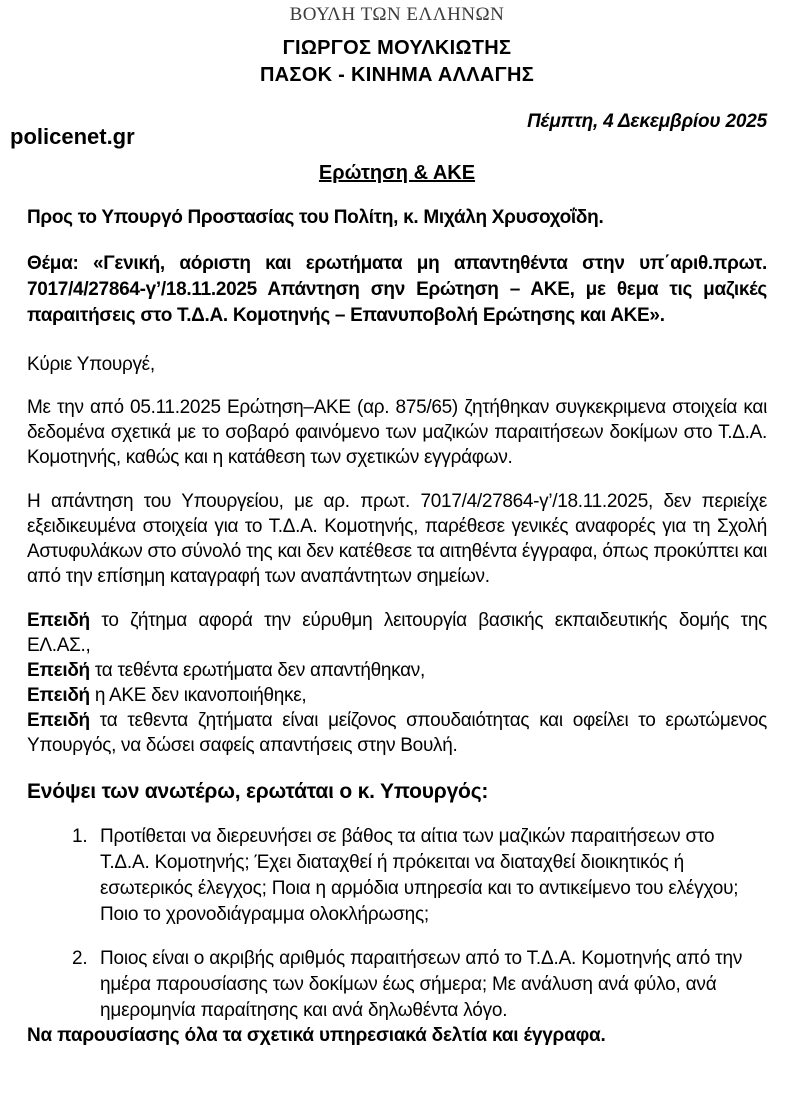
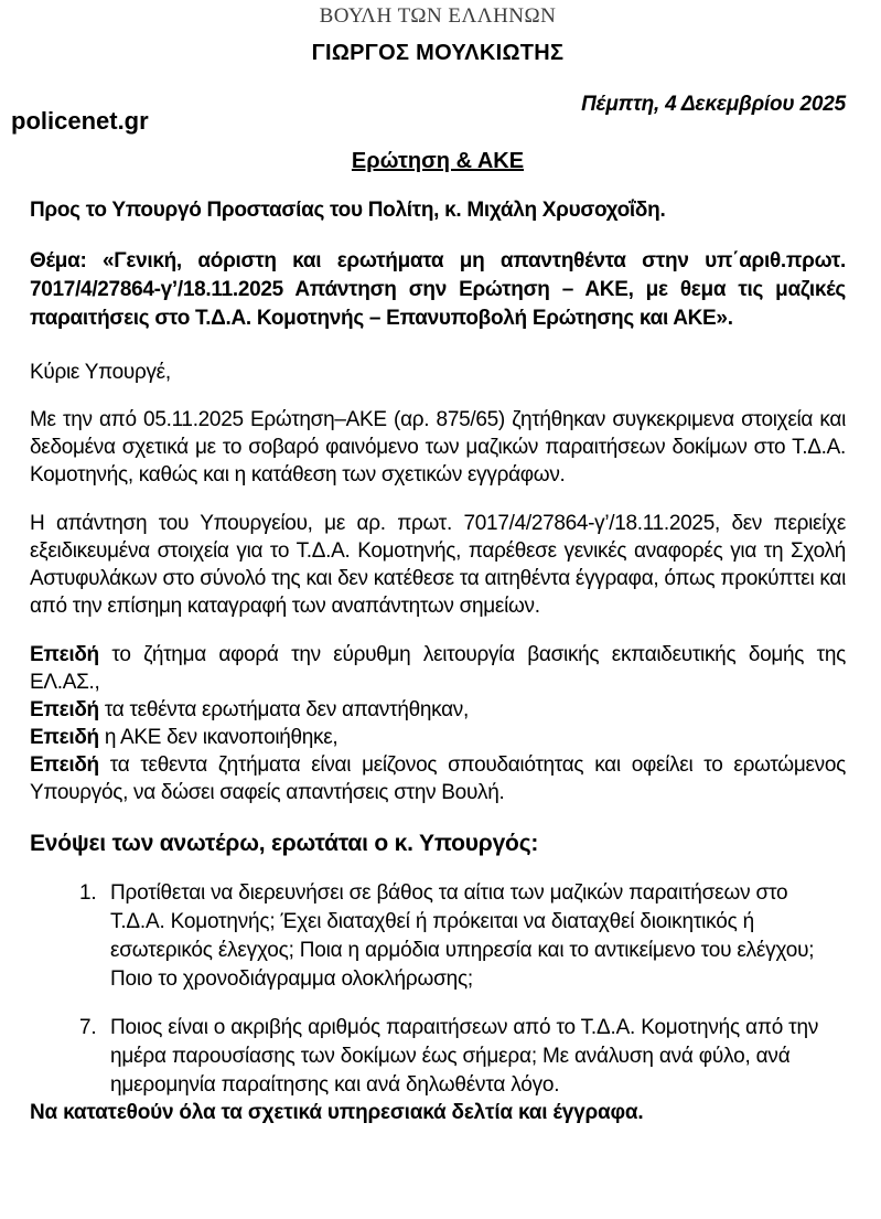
  ΒΟΥΛΗ ΤΩΝ ΕΛΛΗΝΩΝ
  ΓΙΩΡΓΟΣ ΜΟΥΛΚΙΩΤΗΣ
- ΠΑΣΟΚ - ΚΙΝΗΜΑ ΑΛΛΑΓΗΣ
  policenet.gr
  Πέμπτη, 4 Δεκεμβρίου 2025
  Ερώτηση & ΑΚΕ
  Προς το Υπουργό Προστασίας του Πολίτη, κ. Μιχάλη Χρυσοχοΐδη.
  Θέμα: «Γενική, αόριστη και ερωτήματα μη απαντηθέντα στην υπ΄αριθ.πρωτ. 7017/4/27864-γ’/18.11.2025 Απάντηση σην Ερώτηση – ΑΚΕ, με θεμα τις μαζικές παραιτήσεις στο Τ.Δ.Α. Κομοτηνής – Επανυποβολή Ερώτησης και ΑΚΕ».
  Κύριε Υπουργέ,
  Με την από 05.11.2025 Ερώτηση–ΑΚΕ (αρ. 875/65) ζητήθηκαν συγκεκριμενα στοιχεία και δεδομένα σχετικά με το σοβαρό φαινόμενο των μαζικών παραιτήσεων δοκίμων στο Τ.Δ.Α. Κομοτηνής, καθώς και η κατάθεση των σχετικών εγγράφων.
  Η απάντηση του Υπουργείου, με αρ. πρωτ. 7017/4/27864-γ’/18.11.2025, δεν περιείχε εξειδικευμένα στοιχεία για το Τ.Δ.Α. Κομοτηνής, παρέθεσε γενικές αναφορές για τη Σχολή Αστυφυλάκων στο σύνολό της και δεν κατέθεσε τα αιτηθέντα έγγραφα, όπως προκύπτει και από την επίσημη καταγραφή των αναπάντητων σημείων.
  Επειδή το ζήτημα αφορά την εύρυθμη λειτουργία βασικής εκπαιδευτικής δομής της ΕΛ.ΑΣ.,
  Επειδή τα τεθέντα ερωτήματα δεν απαντήθηκαν,
  Επειδή η ΑΚΕ δεν ικανοποιήθηκε,
  Επειδή τα τεθεντα ζητήματα είναι μείζονος σπουδαιότητας και οφείλει το ερωτώμενος Υπουργός, να δώσει σαφείς απαντήσεις στην Βουλή.
  Ενόψει των ανωτέρω, ερωτάται ο κ. Υπουργός:
  1.
  Προτίθεται να διερευνήσει σε βάθος τα αίτια των μαζικών παραιτήσεων στο Τ.Δ.Α. Κομοτηνής; Έχει διαταχθεί ή πρόκειται να διαταχθεί διοικητικός ή εσωτερικός έλεγχος; Ποια η αρμόδια υπηρεσία και το αντικείμενο του ελέγχου; Ποιο το χρονοδιάγραμμα ολοκλήρωσης;
- 2.
+ 7.
  Ποιος είναι ο ακριβής αριθμός παραιτήσεων από το Τ.Δ.Α. Κομοτηνής από την ημέρα παρουσίασης των δοκίμων έως σήμερα; Με ανάλυση ανά φύλο, ανά ημερομηνία παραίτησης και ανά δηλωθέντα λόγο.
- Να παρουσίασης όλα τα σχετικά υπηρεσιακά δελτία και έγγραφα.
+ Να κατατεθούν όλα τα σχετικά υπηρεσιακά δελτία και έγγραφα.
